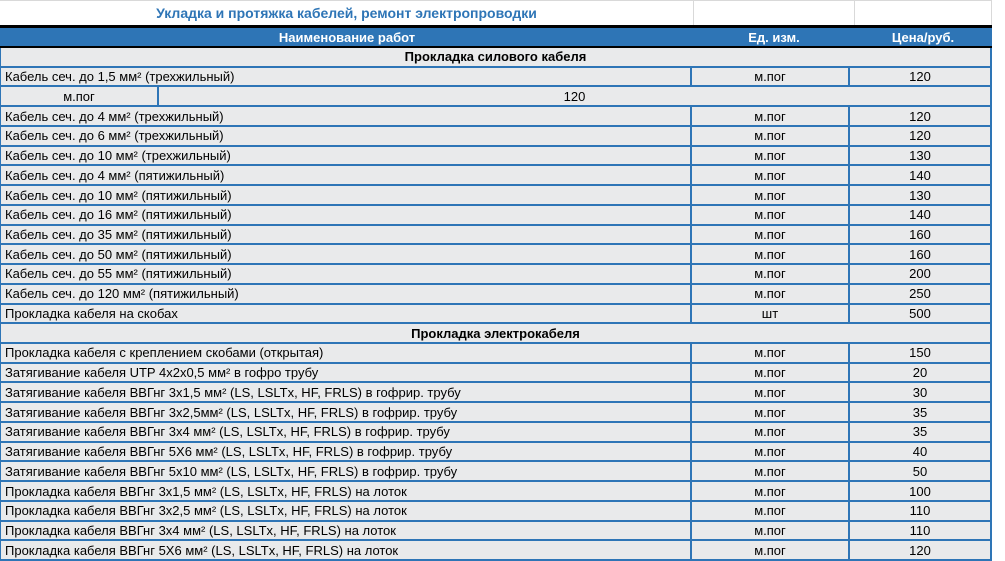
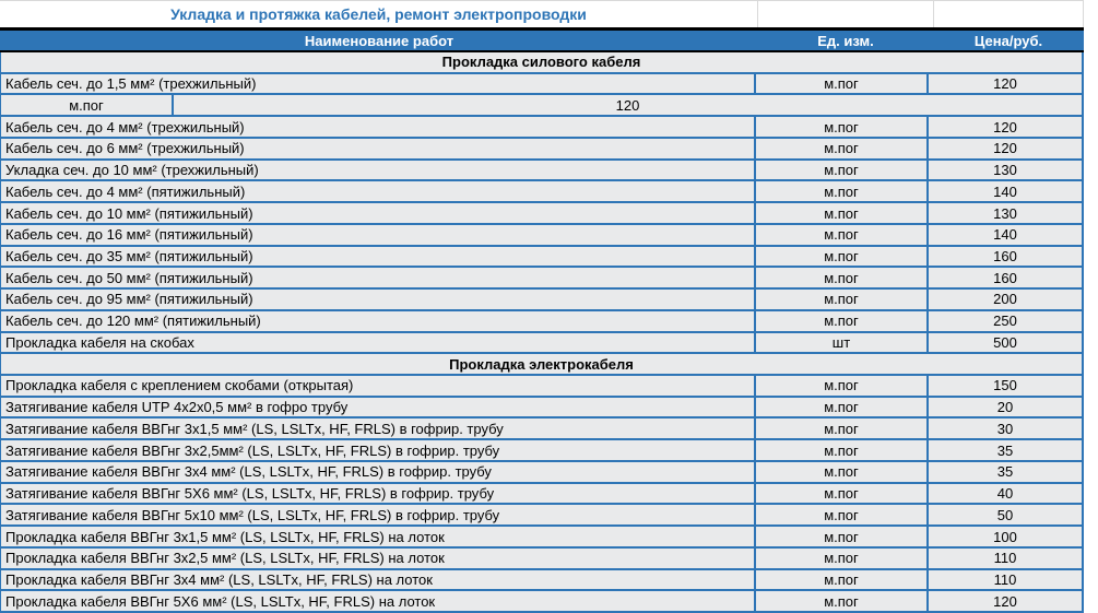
  Укладка и протяжка кабелей, ремонт электропроводки
  Наименование работ
  Ед. изм.
  Цена/руб.
  Прокладка силового кабеля
  Кабель сеч. до 1,5 мм² (трехжильный)
  м.пог
  120
  м.пог
  120
  Кабель сеч. до 4 мм² (трехжильный)
  м.пог
  120
  Кабель сеч. до 6 мм² (трехжильный)
  м.пог
  120
- Кабель сеч. до 10 мм² (трехжильный)
+ Укладка сеч. до 10 мм² (трехжильный)
  м.пог
  130
  Кабель сеч. до 4 мм² (пятижильный)
  м.пог
  140
  Кабель сеч. до 10 мм² (пятижильный)
  м.пог
  130
  Кабель сеч. до 16 мм² (пятижильный)
  м.пог
  140
  Кабель сеч. до 35 мм² (пятижильный)
  м.пог
  160
  Кабель сеч. до 50 мм² (пятижильный)
  м.пог
  160
- Кабель сеч. до 55 мм² (пятижильный)
+ Кабель сеч. до 95 мм² (пятижильный)
  м.пог
  200
  Кабель сеч. до 120 мм² (пятижильный)
  м.пог
  250
  Прокладка кабеля на скобах
  шт
  500
  Прокладка электрокабеля
  Прокладка кабеля с креплением скобами (открытая)
  м.пог
  150
  Затягивание кабеля UTP 4х2х0,5 мм² в гофро трубу
  м.пог
  20
  Затягивание кабеля ВВГнг 3х1,5 мм² (LS, LSLTx, HF, FRLS) в гофрир. трубу
  м.пог
  30
  Затягивание кабеля ВВГнг 3х2,5мм² (LS, LSLTx, HF, FRLS) в гофрир. трубу
  м.пог
  35
  Затягивание кабеля ВВГнг 3х4 мм² (LS, LSLTx, HF, FRLS) в гофрир. трубу
  м.пог
  35
  Затягивание кабеля ВВГнг 5Х6 мм² (LS, LSLTx, HF, FRLS) в гофрир. трубу
  м.пог
  40
  Затягивание кабеля ВВГнг 5х10 мм² (LS, LSLTx, HF, FRLS) в гофрир. трубу
  м.пог
  50
  Прокладка кабеля ВВГнг 3х1,5 мм² (LS, LSLTx, HF, FRLS) на лоток
  м.пог
  100
  Прокладка кабеля ВВГнг 3х2,5 мм² (LS, LSLTx, HF, FRLS) на лоток
  м.пог
  110
  Прокладка кабеля ВВГнг 3х4 мм² (LS, LSLTx, HF, FRLS) на лоток
  м.пог
  110
  Прокладка кабеля ВВГнг 5Х6 мм² (LS, LSLTx, HF, FRLS) на лоток
  м.пог
  120
